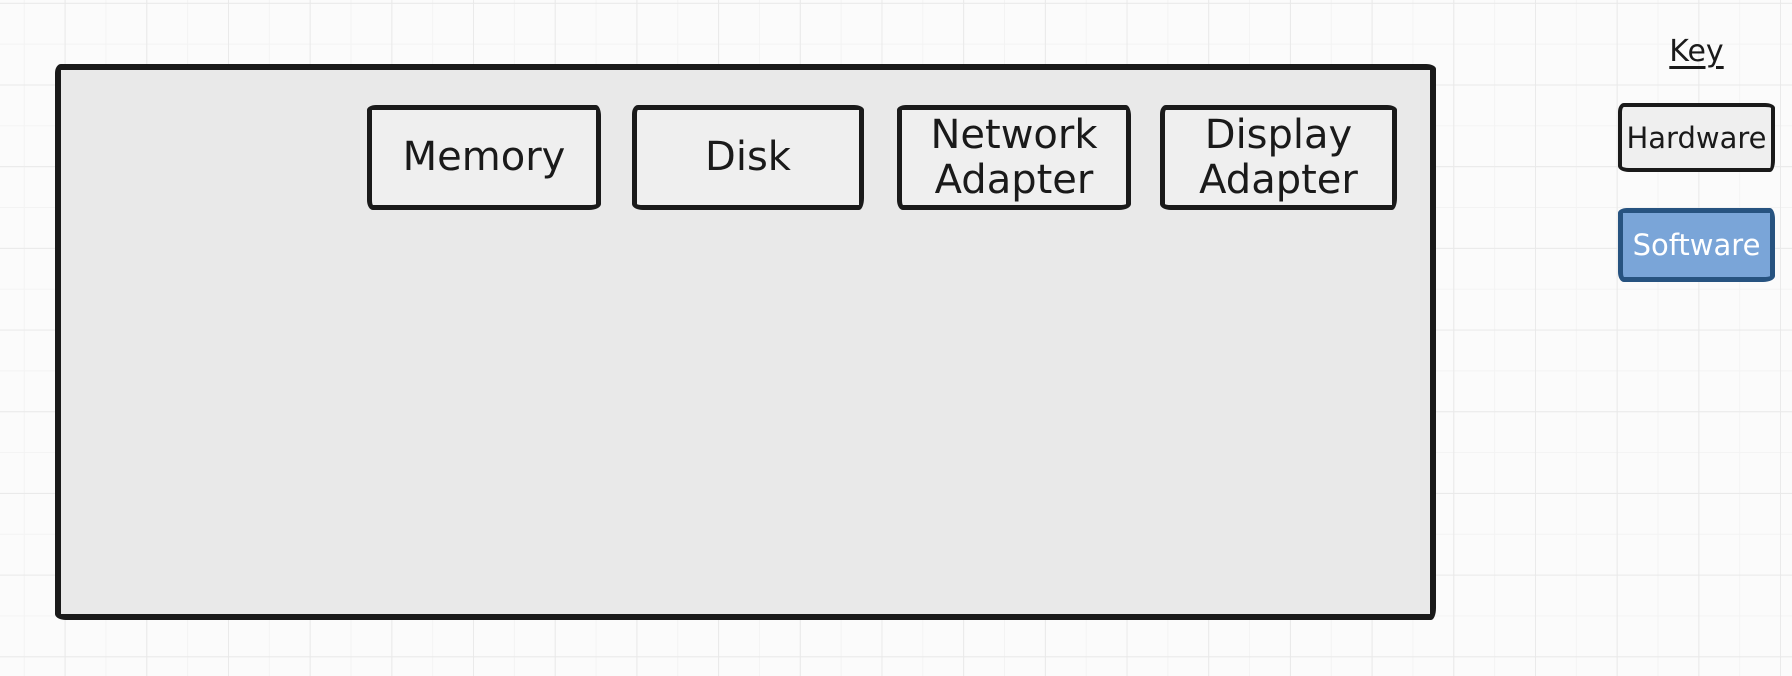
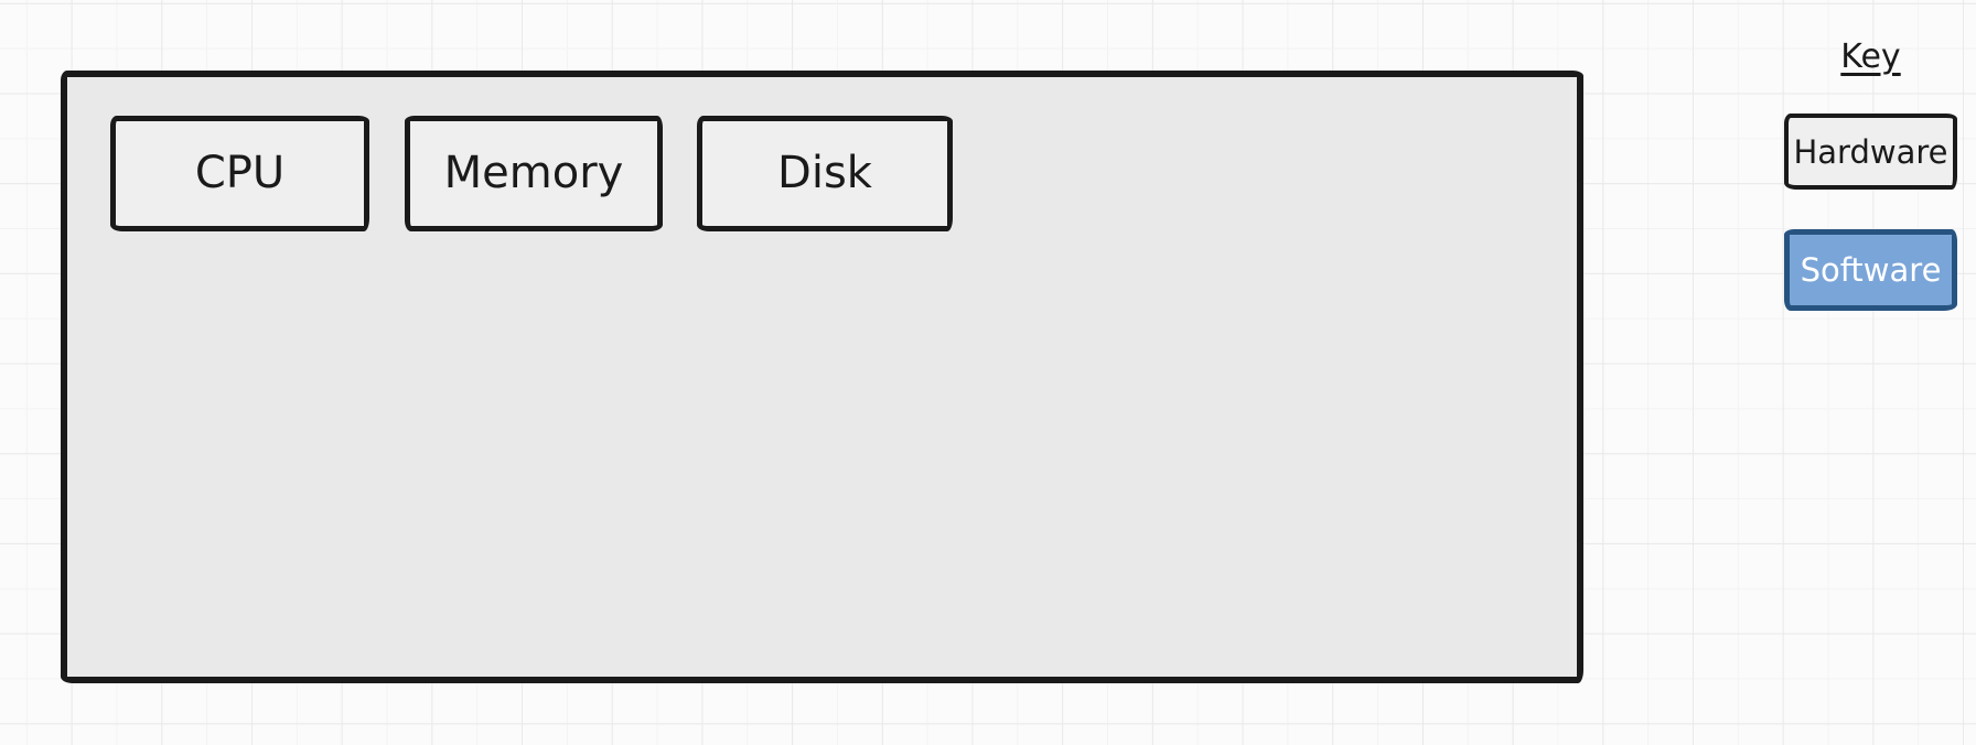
+ CPU
  Memory
  Disk
- Network Adapter
- Display Adapter
  Key
  Hardware
  Software
